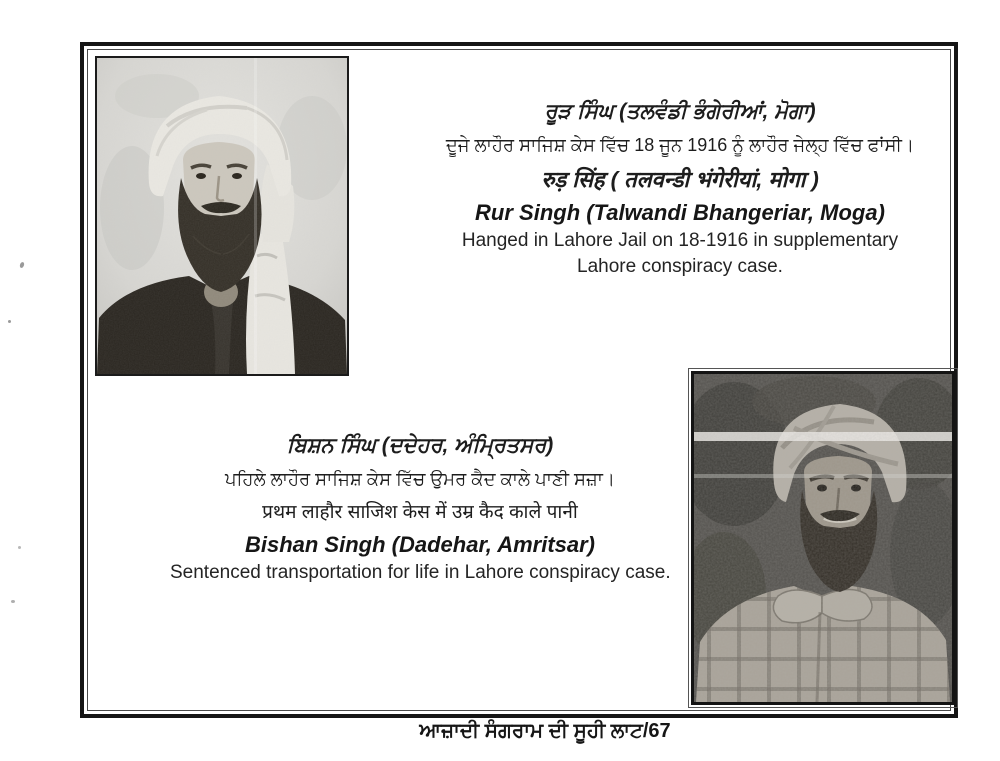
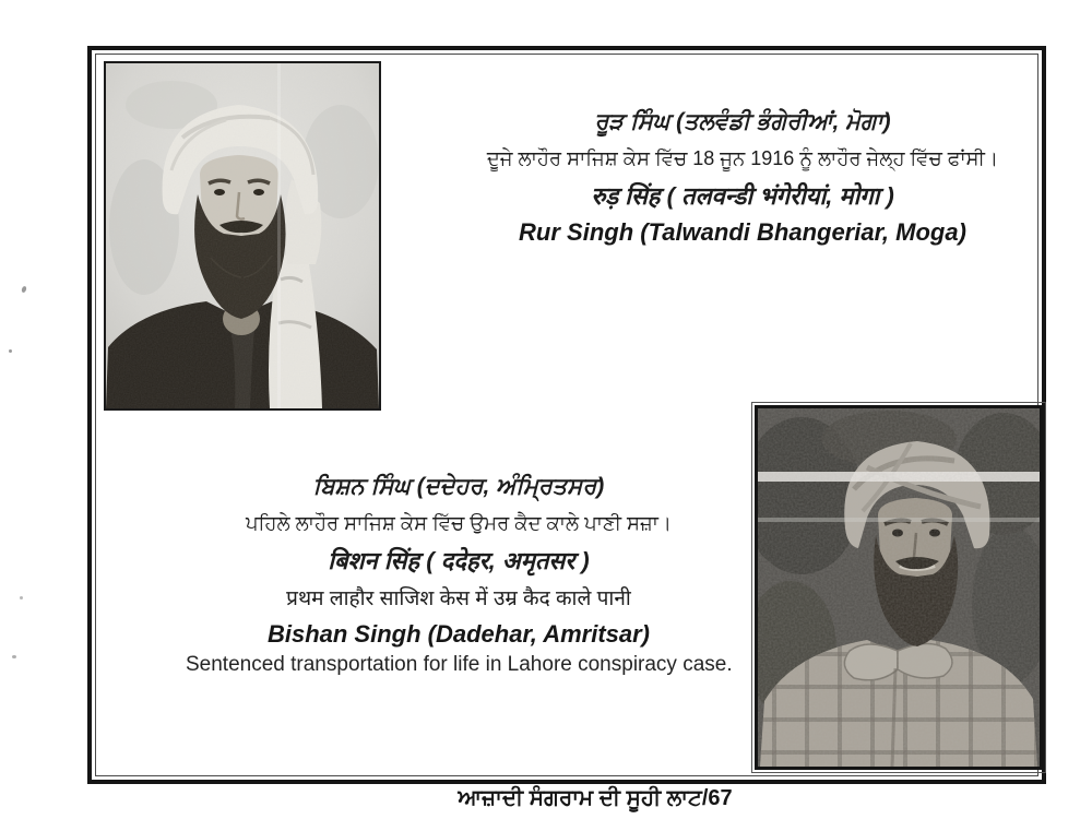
  ਰੂੜ ਸਿੰਘ (ਤਲਵੰਡੀ ਭੰਗੇਰੀਆਂ, ਮੋਗਾ)
  ਦੂਜੇ ਲਾਹੌਰ ਸਾਜਿਸ਼ ਕੇਸ ਵਿੱਚ 18 ਜੂਨ 1916 ਨੂੰ ਲਾਹੌਰ ਜੇਲ੍ਹ ਵਿੱਚ ਫਾਂਸੀ।
  रुड़ सिंह ( तलवन्डी भंगेरीयां, मोगा )
  Rur Singh (Talwandi Bhangeriar, Moga)
- Hanged in Lahore Jail on 18-1916 in supplementary
- Lahore conspiracy case.
  ਬਿਸ਼ਨ ਸਿੰਘ (ਦਦੇਹਰ, ਅੰਮ੍ਰਿਤਸਰ)
  ਪਹਿਲੇ ਲਾਹੌਰ ਸਾਜਿਸ਼ ਕੇਸ ਵਿੱਚ ਉਮਰ ਕੈਦ ਕਾਲੇ ਪਾਣੀ ਸਜ਼ਾ।
+ बिशन सिंह ( ददेहर, अमृतसर )
  प्रथम लाहौर साजिश केस में उम्र कैद काले पानी
  Bishan Singh (Dadehar, Amritsar)
  Sentenced transportation for life in Lahore conspiracy case.
  ਆਜ਼ਾਦੀ ਸੰਗਰਾਮ ਦੀ ਸੂਹੀ ਲਾਟ/67
